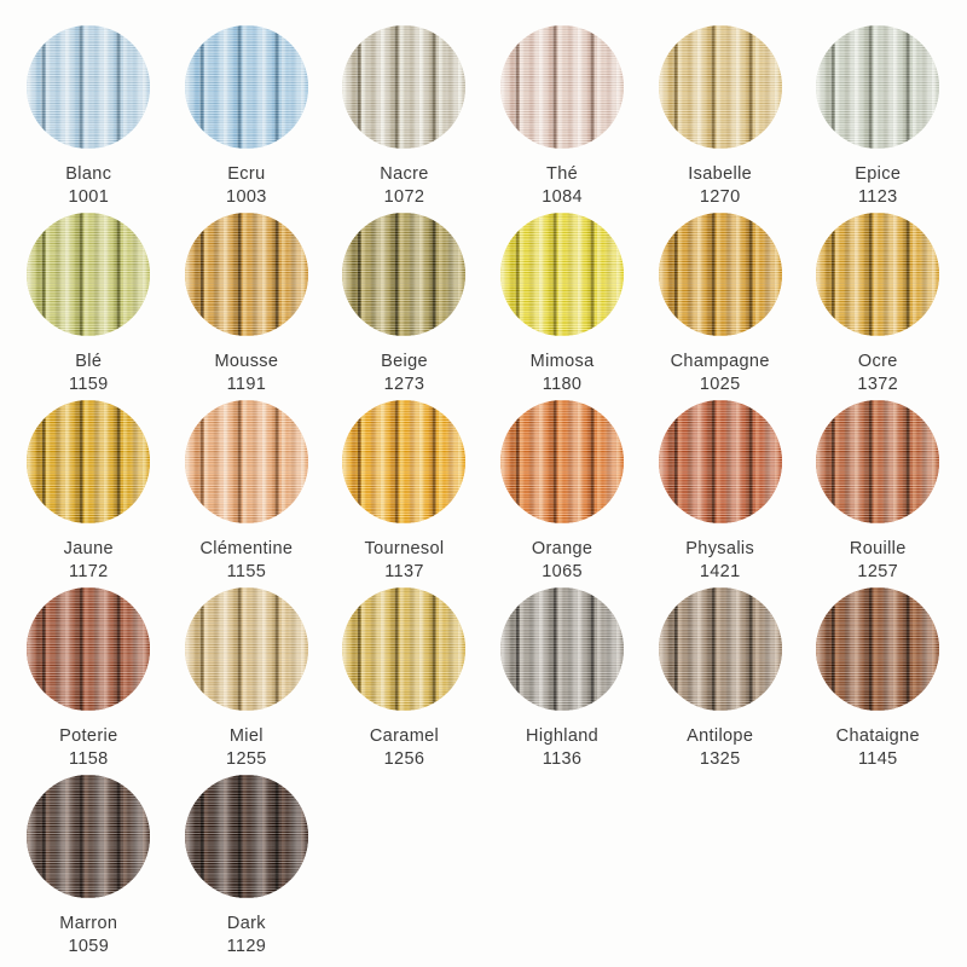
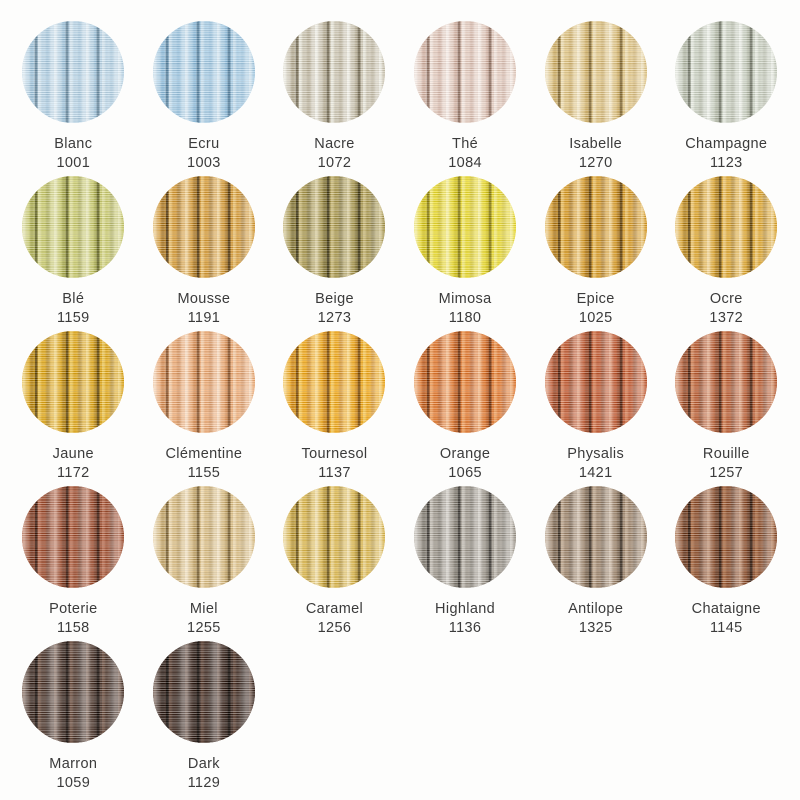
  Blanc
  1001
  Ecru
  1003
  Nacre
  1072
  Thé
  1084
  Isabelle
  1270
- Epice
+ Champagne
  1123
  Blé
  1159
  Mousse
  1191
  Beige
  1273
  Mimosa
  1180
- Champagne
+ Epice
  1025
  Ocre
  1372
  Jaune
  1172
  Clémentine
  1155
  Tournesol
  1137
  Orange
  1065
  Physalis
  1421
  Rouille
  1257
  Poterie
  1158
  Miel
  1255
  Caramel
  1256
  Highland
  1136
  Antilope
  1325
  Chataigne
  1145
  Marron
  1059
  Dark
  1129
